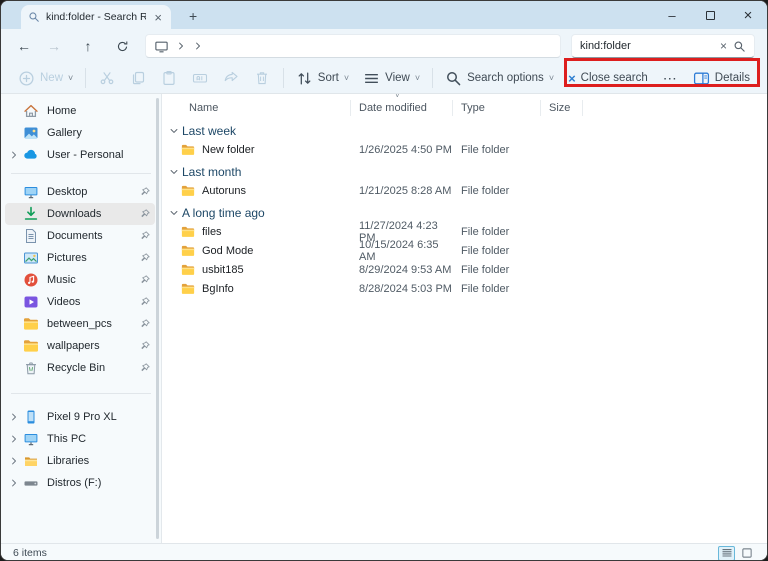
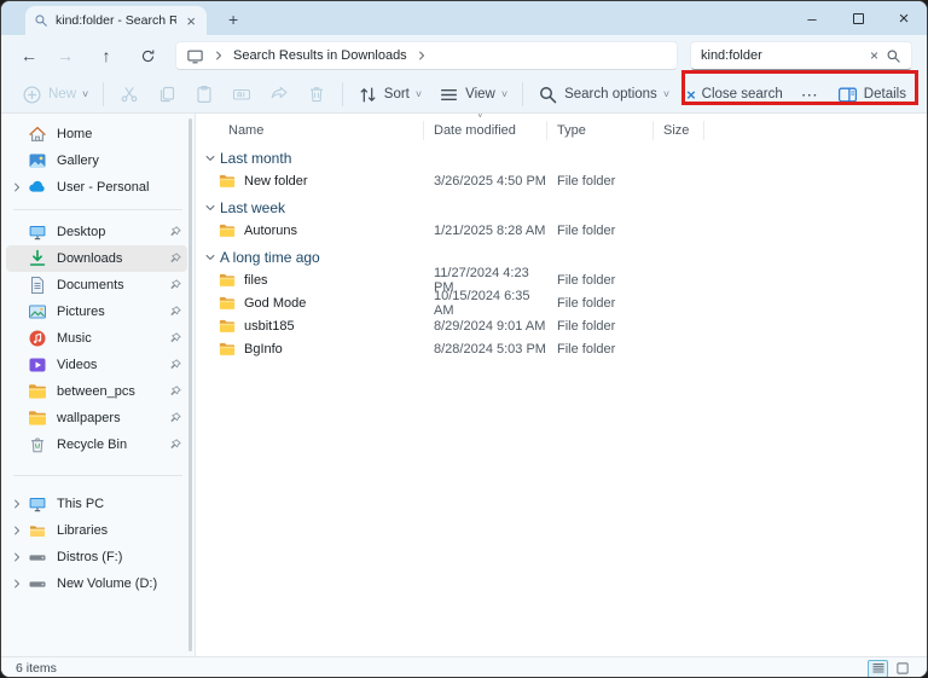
  kind:folder - Search R
  ×
  +
  –
  ×
  ←
  →
  ↑
+ Search Results in Downloads
  kind:folder
  ×
  New
  ˅
  Sort
  ˅
  View
  ˅
  Search options
  ˅
  ×
  Close search
  ⋯
  Details
  Home
  Gallery
  User - Personal
  Desktop
  Downloads
  Documents
  Pictures
  Music
  Videos
  between_pcs
  wallpapers
  Recycle Bin
- Pixel 9 Pro XL
  This PC
  Libraries
  Distros (F:)
+ New Volume (D:)
  Name
  ˅
  Date modified
  Type
  Size
- Last week
+ Last month
  New folder
- 1/26/2025 4:50 PM
+ 3/26/2025 4:50 PM
  File folder
- Last month
+ Last week
  Autoruns
  1/21/2025 8:28 AM
  File folder
  A long time ago
  files
  11/27/2024 4:23 PM
  File folder
  God Mode
  10/15/2024 6:35 AM
  File folder
  usbit185
- 8/29/2024 9:53 AM
+ 8/29/2024 9:01 AM
  File folder
  BgInfo
  8/28/2024 5:03 PM
  File folder
  6 items
